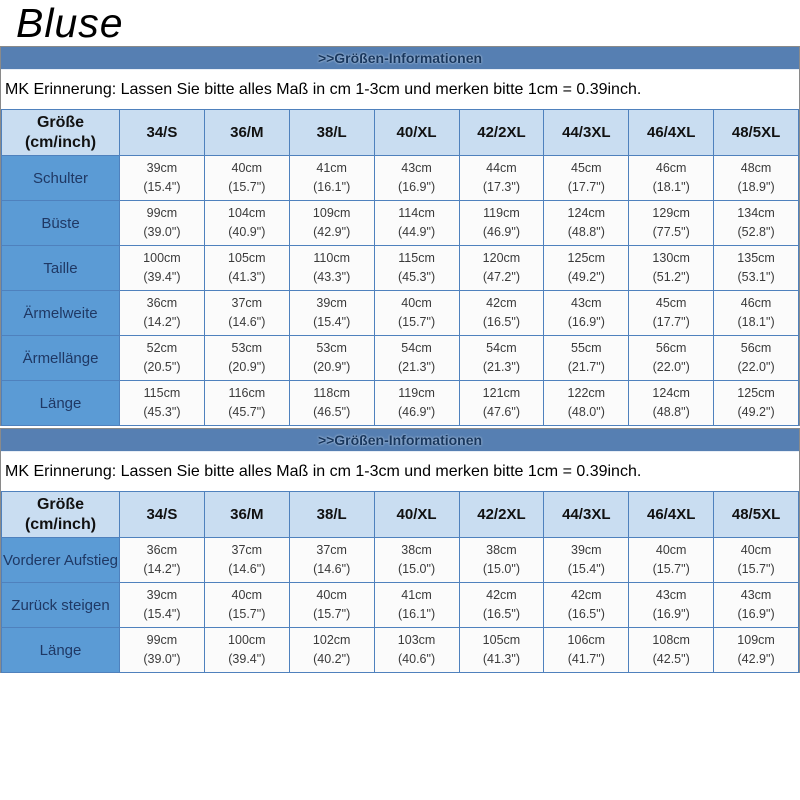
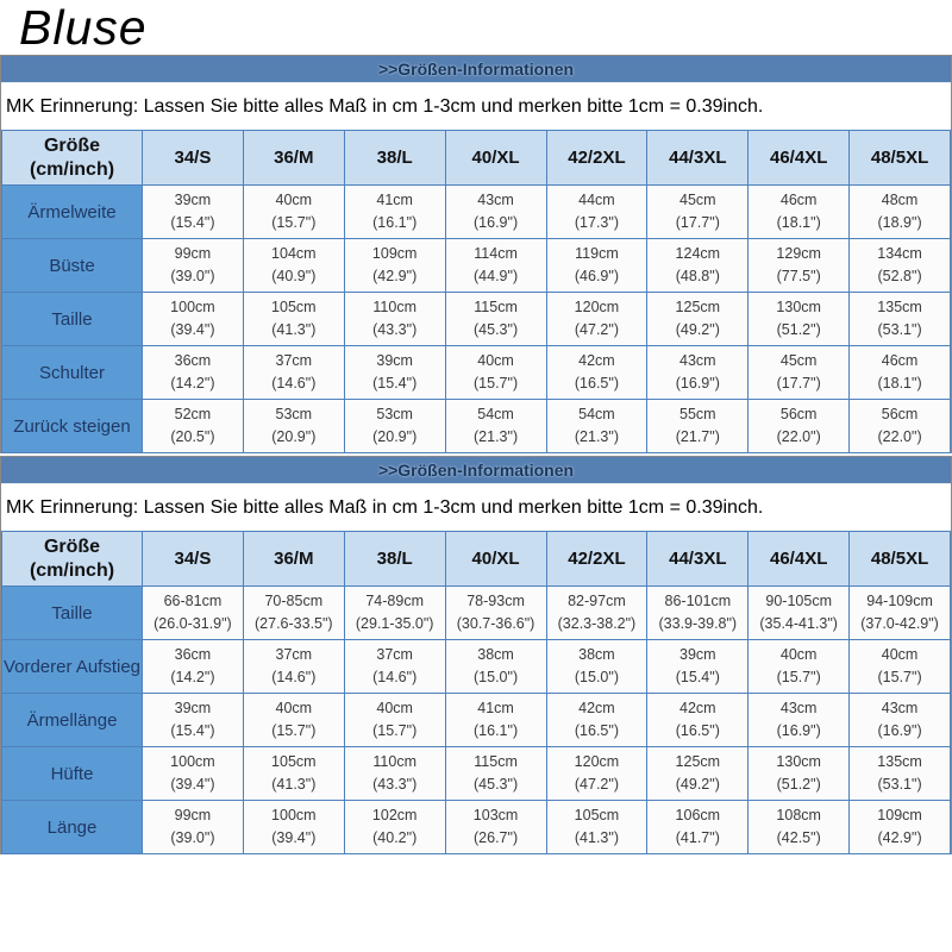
  Bluse
  >>Größen-Informationen
  MK Erinnerung: Lassen Sie bitte alles Maß in cm 1-3cm und merken bitte 1cm = 0.39inch.
  Größe (cm/inch)	34/S	36/M	38/L	40/XL	42/2XL	44/3XL	46/4XL	48/5XL
- Schulter	39cm(15.4")	40cm(15.7")	41cm(16.1")	43cm(16.9")	44cm(17.3")	45cm(17.7")	46cm(18.1")	48cm(18.9")
+ Ärmelweite	39cm(15.4")	40cm(15.7")	41cm(16.1")	43cm(16.9")	44cm(17.3")	45cm(17.7")	46cm(18.1")	48cm(18.9")
  Büste	99cm(39.0")	104cm(40.9")	109cm(42.9")	114cm(44.9")	119cm(46.9")	124cm(48.8")	129cm(77.5")	134cm(52.8")
  Taille	100cm(39.4")	105cm(41.3")	110cm(43.3")	115cm(45.3")	120cm(47.2")	125cm(49.2")	130cm(51.2")	135cm(53.1")
- Ärmelweite	36cm(14.2")	37cm(14.6")	39cm(15.4")	40cm(15.7")	42cm(16.5")	43cm(16.9")	45cm(17.7")	46cm(18.1")
+ Schulter	36cm(14.2")	37cm(14.6")	39cm(15.4")	40cm(15.7")	42cm(16.5")	43cm(16.9")	45cm(17.7")	46cm(18.1")
- Ärmellänge	52cm(20.5")	53cm(20.9")	53cm(20.9")	54cm(21.3")	54cm(21.3")	55cm(21.7")	56cm(22.0")	56cm(22.0")
+ Zurück steigen	52cm(20.5")	53cm(20.9")	53cm(20.9")	54cm(21.3")	54cm(21.3")	55cm(21.7")	56cm(22.0")	56cm(22.0")
- Länge	115cm(45.3")	116cm(45.7")	118cm(46.5")	119cm(46.9")	121cm(47.6")	122cm(48.0")	124cm(48.8")	125cm(49.2")
  >>Größen-Informationen
  MK Erinnerung: Lassen Sie bitte alles Maß in cm 1-3cm und merken bitte 1cm = 0.39inch.
  Größe (cm/inch)	34/S	36/M	38/L	40/XL	42/2XL	44/3XL	46/4XL	48/5XL
+ Taille	66-81cm(26.0-31.9")	70-85cm(27.6-33.5")	74-89cm(29.1-35.0")	78-93cm(30.7-36.6")	82-97cm(32.3-38.2")	86-101cm(33.9-39.8")	90-105cm(35.4-41.3")	94-109cm(37.0-42.9")
  Vorderer Aufstieg	36cm(14.2")	37cm(14.6")	37cm(14.6")	38cm(15.0")	38cm(15.0")	39cm(15.4")	40cm(15.7")	40cm(15.7")
- Zurück steigen	39cm(15.4")	40cm(15.7")	40cm(15.7")	41cm(16.1")	42cm(16.5")	42cm(16.5")	43cm(16.9")	43cm(16.9")
+ Ärmellänge	39cm(15.4")	40cm(15.7")	40cm(15.7")	41cm(16.1")	42cm(16.5")	42cm(16.5")	43cm(16.9")	43cm(16.9")
+ Hüfte	100cm(39.4")	105cm(41.3")	110cm(43.3")	115cm(45.3")	120cm(47.2")	125cm(49.2")	130cm(51.2")	135cm(53.1")
- Länge	99cm(39.0")	100cm(39.4")	102cm(40.2")	103cm(40.6")	105cm(41.3")	106cm(41.7")	108cm(42.5")	109cm(42.9")
+ Länge	99cm(39.0")	100cm(39.4")	102cm(40.2")	103cm(26.7")	105cm(41.3")	106cm(41.7")	108cm(42.5")	109cm(42.9")
